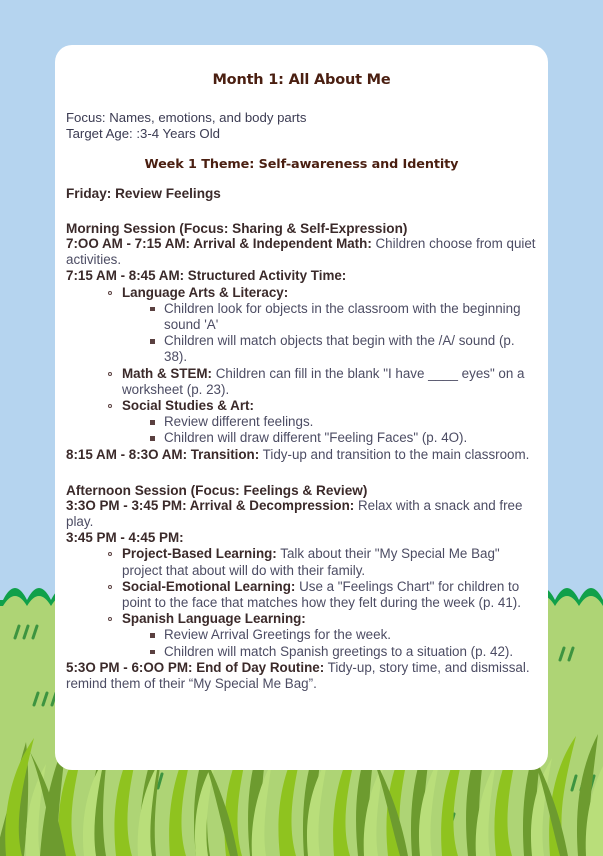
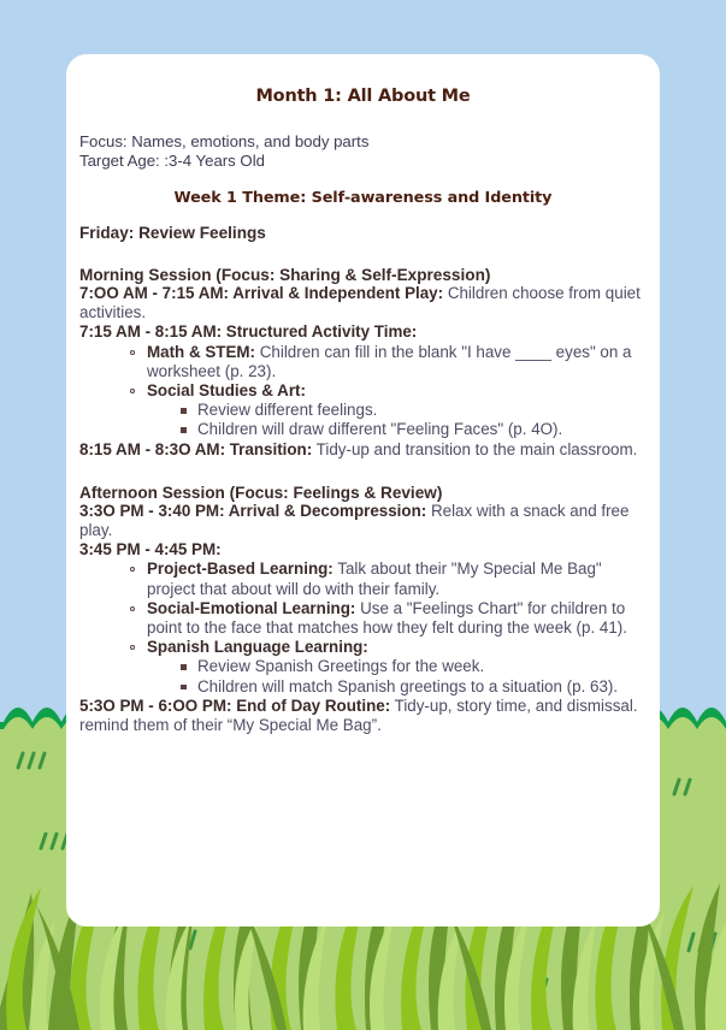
  Month 1: All About Me
  Focus: Names, emotions, and body parts
  Target Age: :3-4 Years Old
  Week 1 Theme: Self-awareness and Identity
  Friday: Review Feelings
  Morning Session (Focus: Sharing & Self-Expression)
- 7:OO AM - 7:15 AM: Arrival & Independent Math: Children choose from quiet activities.
+ 7:OO AM - 7:15 AM: Arrival & Independent Play: Children choose from quiet activities.
- 7:15 AM - 8:45 AM: Structured Activity Time:
+ 7:15 AM - 8:15 AM: Structured Activity Time:
- Language Arts & Literacy:
- Children look for objects in the classroom with the beginning sound 'A'
- Children will match objects that begin with the /A/ sound (p. 38).
  Math & STEM: Children can fill in the blank "I have ____ eyes" on a worksheet (p. 23).
  Social Studies & Art:
  Review different feelings.
  Children will draw different "Feeling Faces" (p. 4O).
  8:15 AM - 8:3O AM: Transition: Tidy-up and transition to the main classroom.
  Afternoon Session (Focus: Feelings & Review)
- 3:3O PM - 3:45 PM: Arrival & Decompression: Relax with a snack and free play.
+ 3:3O PM - 3:40 PM: Arrival & Decompression: Relax with a snack and free play.
  3:45 PM - 4:45 PM:
  Project-Based Learning: Talk about their "My Special Me Bag" project that about will do with their family.
  Social-Emotional Learning: Use a "Feelings Chart" for children to point to the face that matches how they felt during the week (p. 41).
  Spanish Language Learning:
- Review Arrival Greetings for the week.
+ Review Spanish Greetings for the week.
- Children will match Spanish greetings to a situation (p. 42).
+ Children will match Spanish greetings to a situation (p. 63).
  5:3O PM - 6:OO PM: End of Day Routine: Tidy-up, story time, and dismissal. remind them of their “My Special Me Bag”.
